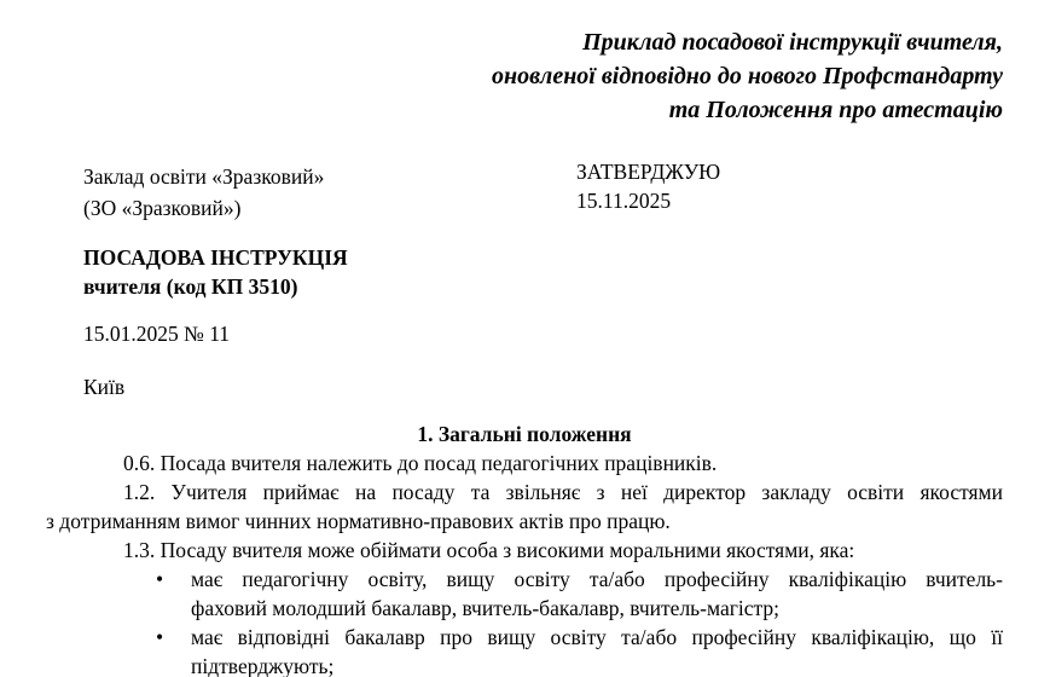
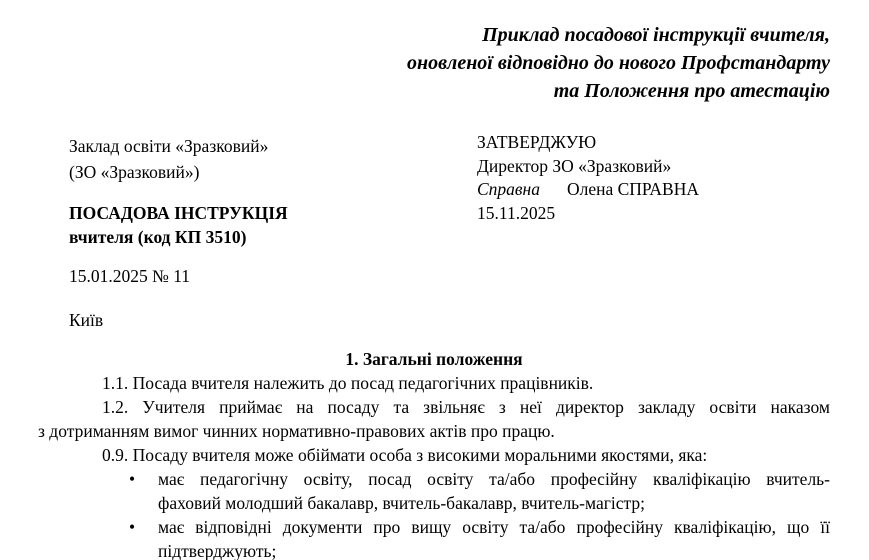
  Приклад посадової інструкції вчителя,
  оновленої відповідно до нового Профстандарту
  та Положення про атестацію
  Заклад освіти «Зразковий»
  (ЗО «Зразковий»)
  ПОСАДОВА ІНСТРУКЦІЯ
  вчителя (код КП 3510)
  15.01.2025 № 11
  Київ
  ЗАТВЕРДЖУЮ
+ Директор ЗО «Зразковий»
+ Справна Олена СПРАВНА
  15.11.2025
  1. Загальні положення
- 0.6. Посада вчителя належить до посад педагогічних працівників.
+ 1.1. Посада вчителя належить до посад педагогічних працівників.
- 1.2. Учителя приймає на посаду та звільняє з неї директор закладу освіти якостями
+ 1.2. Учителя приймає на посаду та звільняє з неї директор закладу освіти наказом
  з дотриманням вимог чинних нормативно-правових актів про працю.
- 1.3. Посаду вчителя може обіймати особа з високими моральними якостями, яка:
+ 0.9. Посаду вчителя може обіймати особа з високими моральними якостями, яка:
- має педагогічну освіту, вищу освіту та/або професійну кваліфікацію вчитель-
+ має педагогічну освіту, посад освіту та/або професійну кваліфікацію вчитель-
  фаховий молодший бакалавр, вчитель-бакалавр, вчитель-магістр;
- має відповідні бакалавр про вищу освіту та/або професійну кваліфікацію, що її
+ має відповідні документи про вищу освіту та/або професійну кваліфікацію, що її
  підтверджують;
